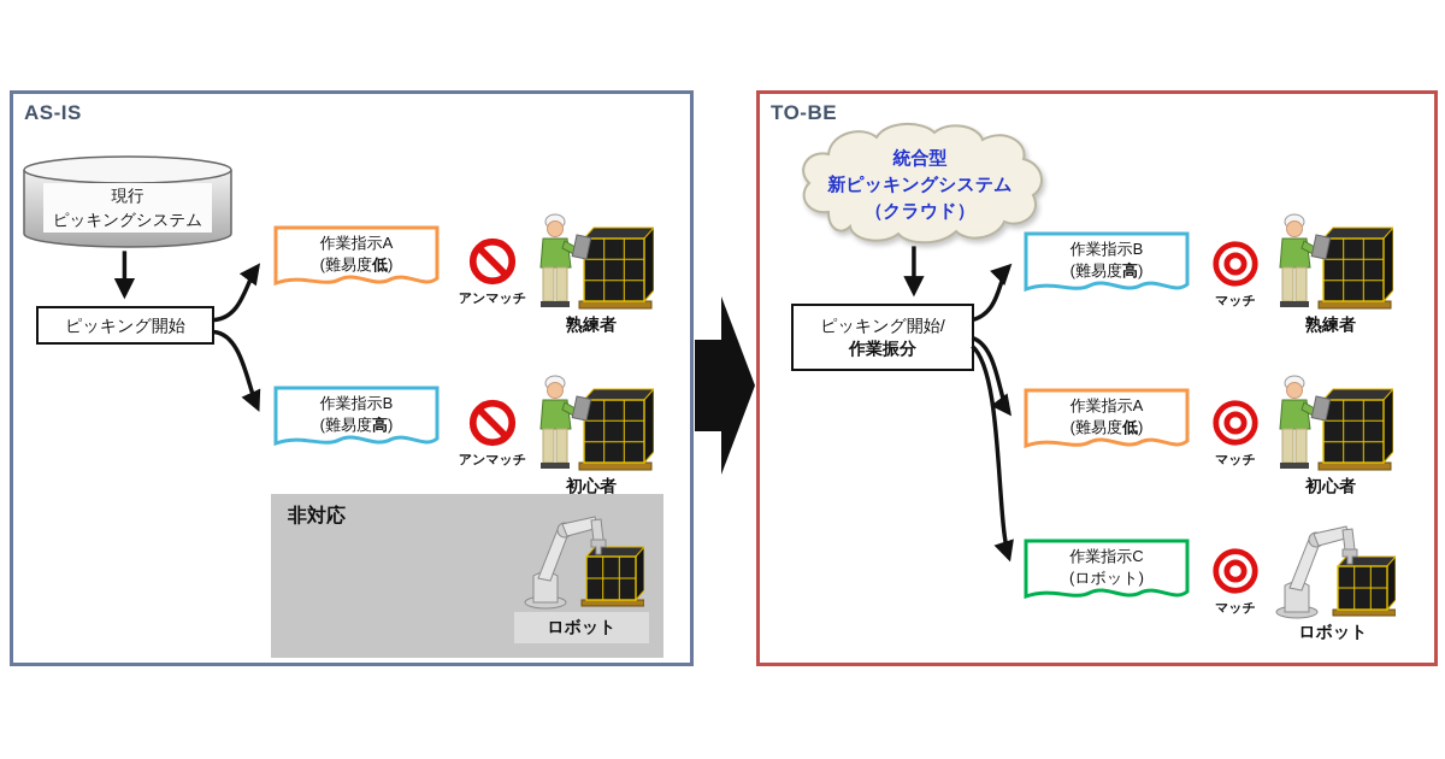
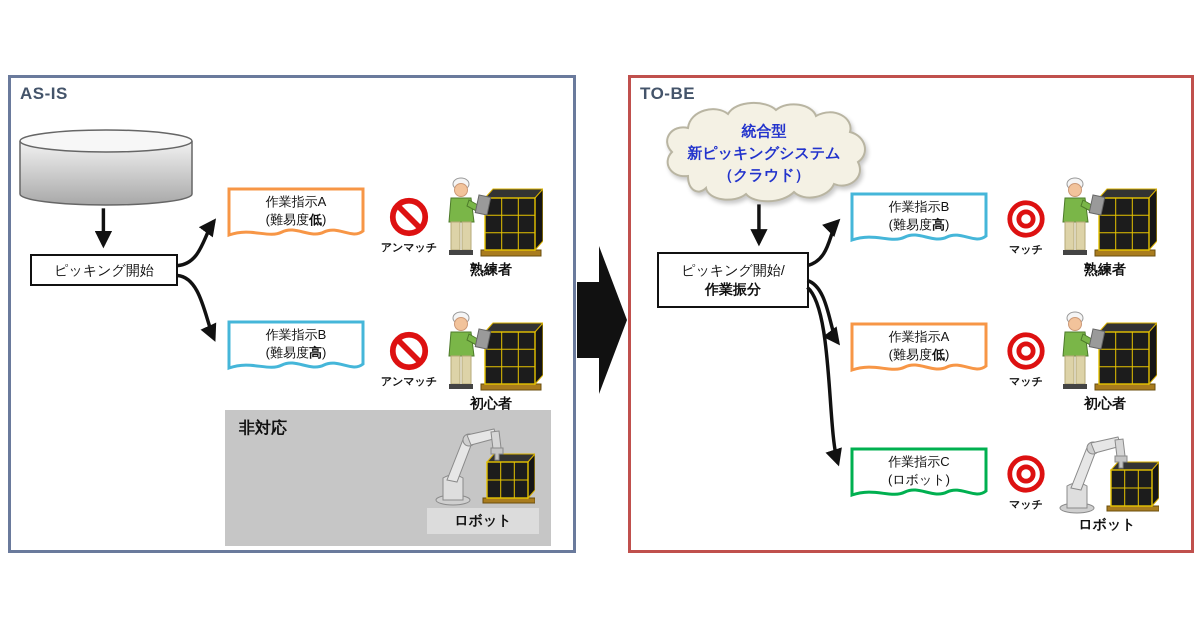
  AS-IS
- 現行
- ピッキングシステム
  ピッキング開始
  作業指示A
  (難易度低)
  作業指示B
  (難易度高)
  アンマッチ
  アンマッチ
  熟練者
  初心者
  非対応
  ロボット
  TO-BE
  統合型
  新ピッキングシステム
  （クラウド）
  ピッキング開始/
  作業振分
  作業指示B
  (難易度高)
  作業指示A
  (難易度低)
  作業指示C
  (ロボット)
  マッチ
  マッチ
  マッチ
  熟練者
  初心者
  ロボット
